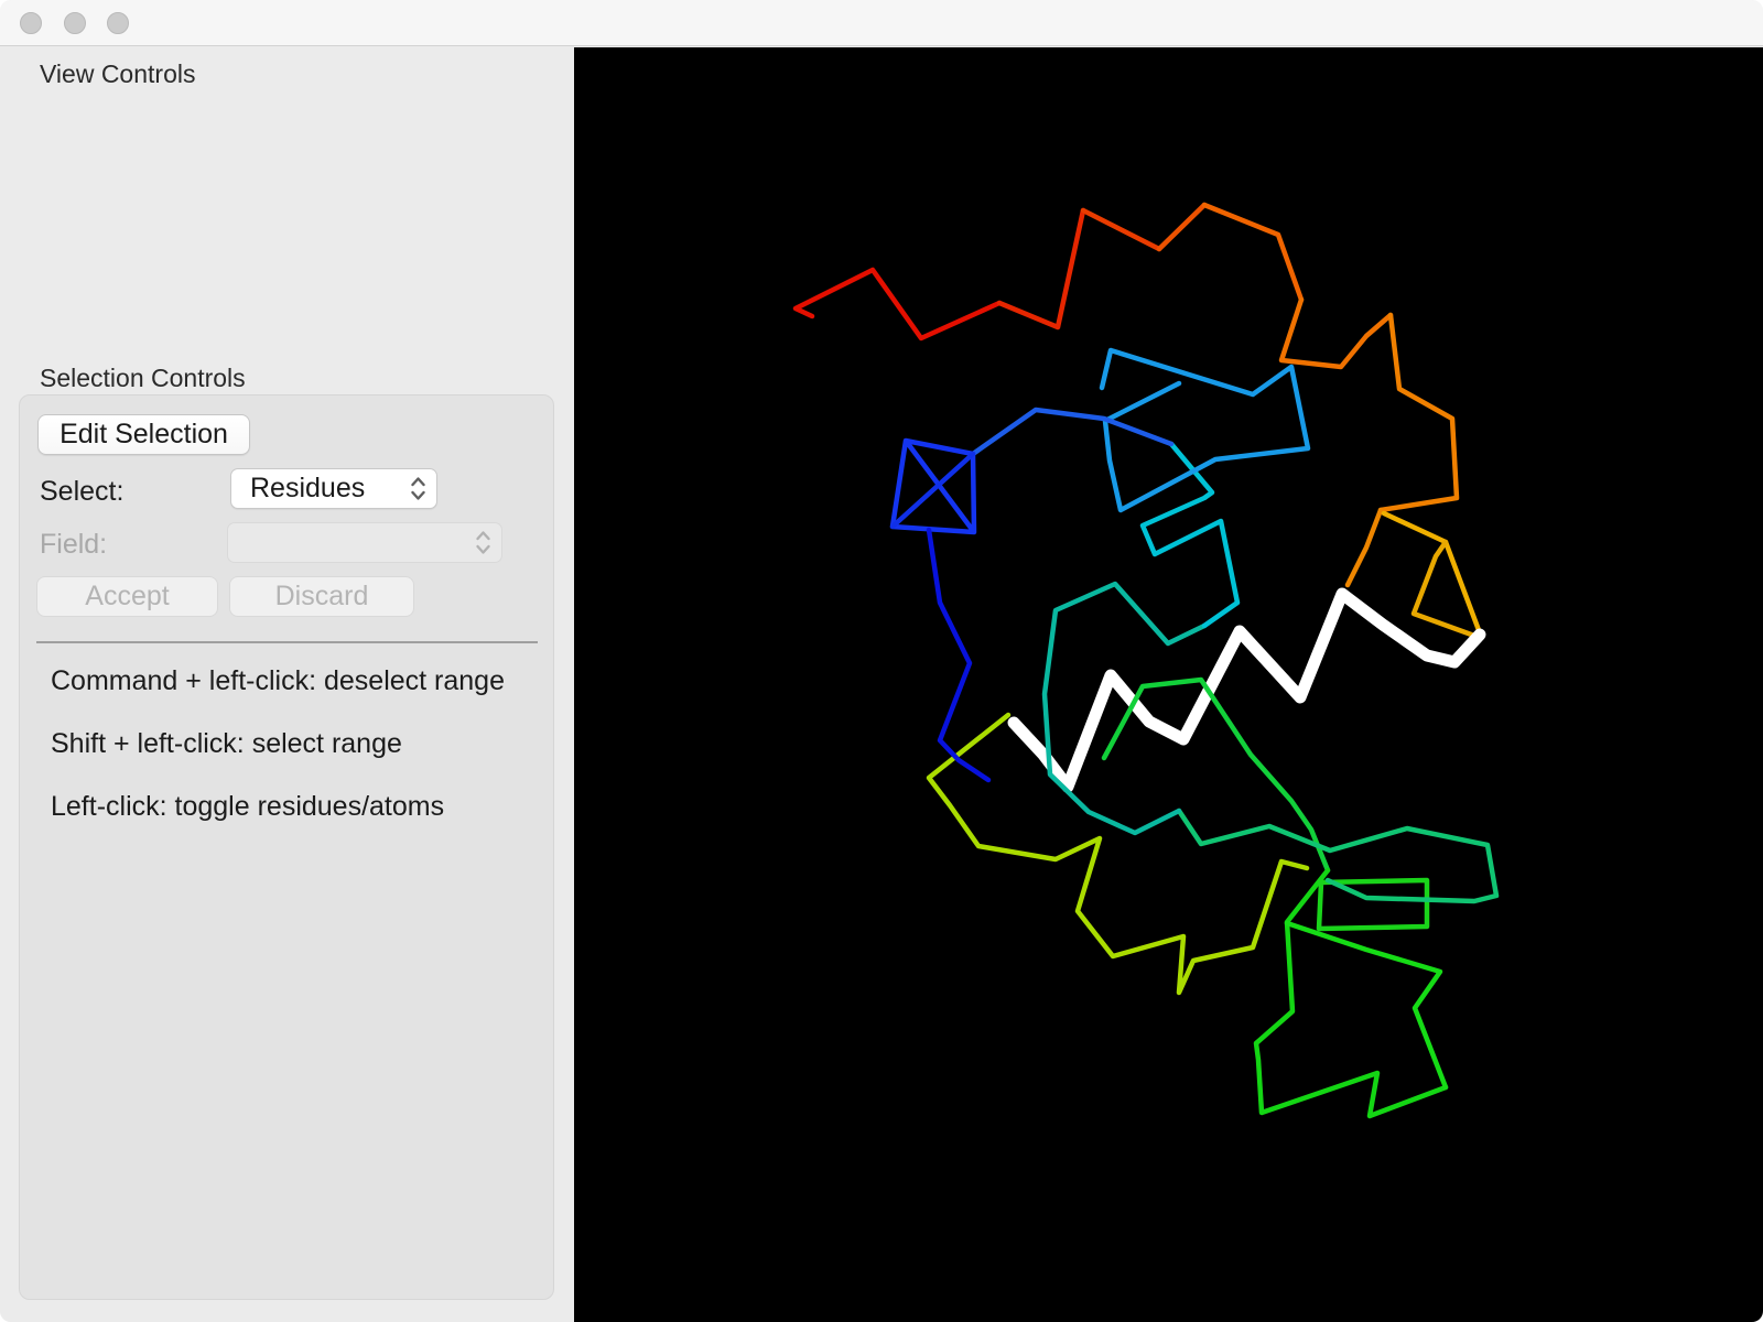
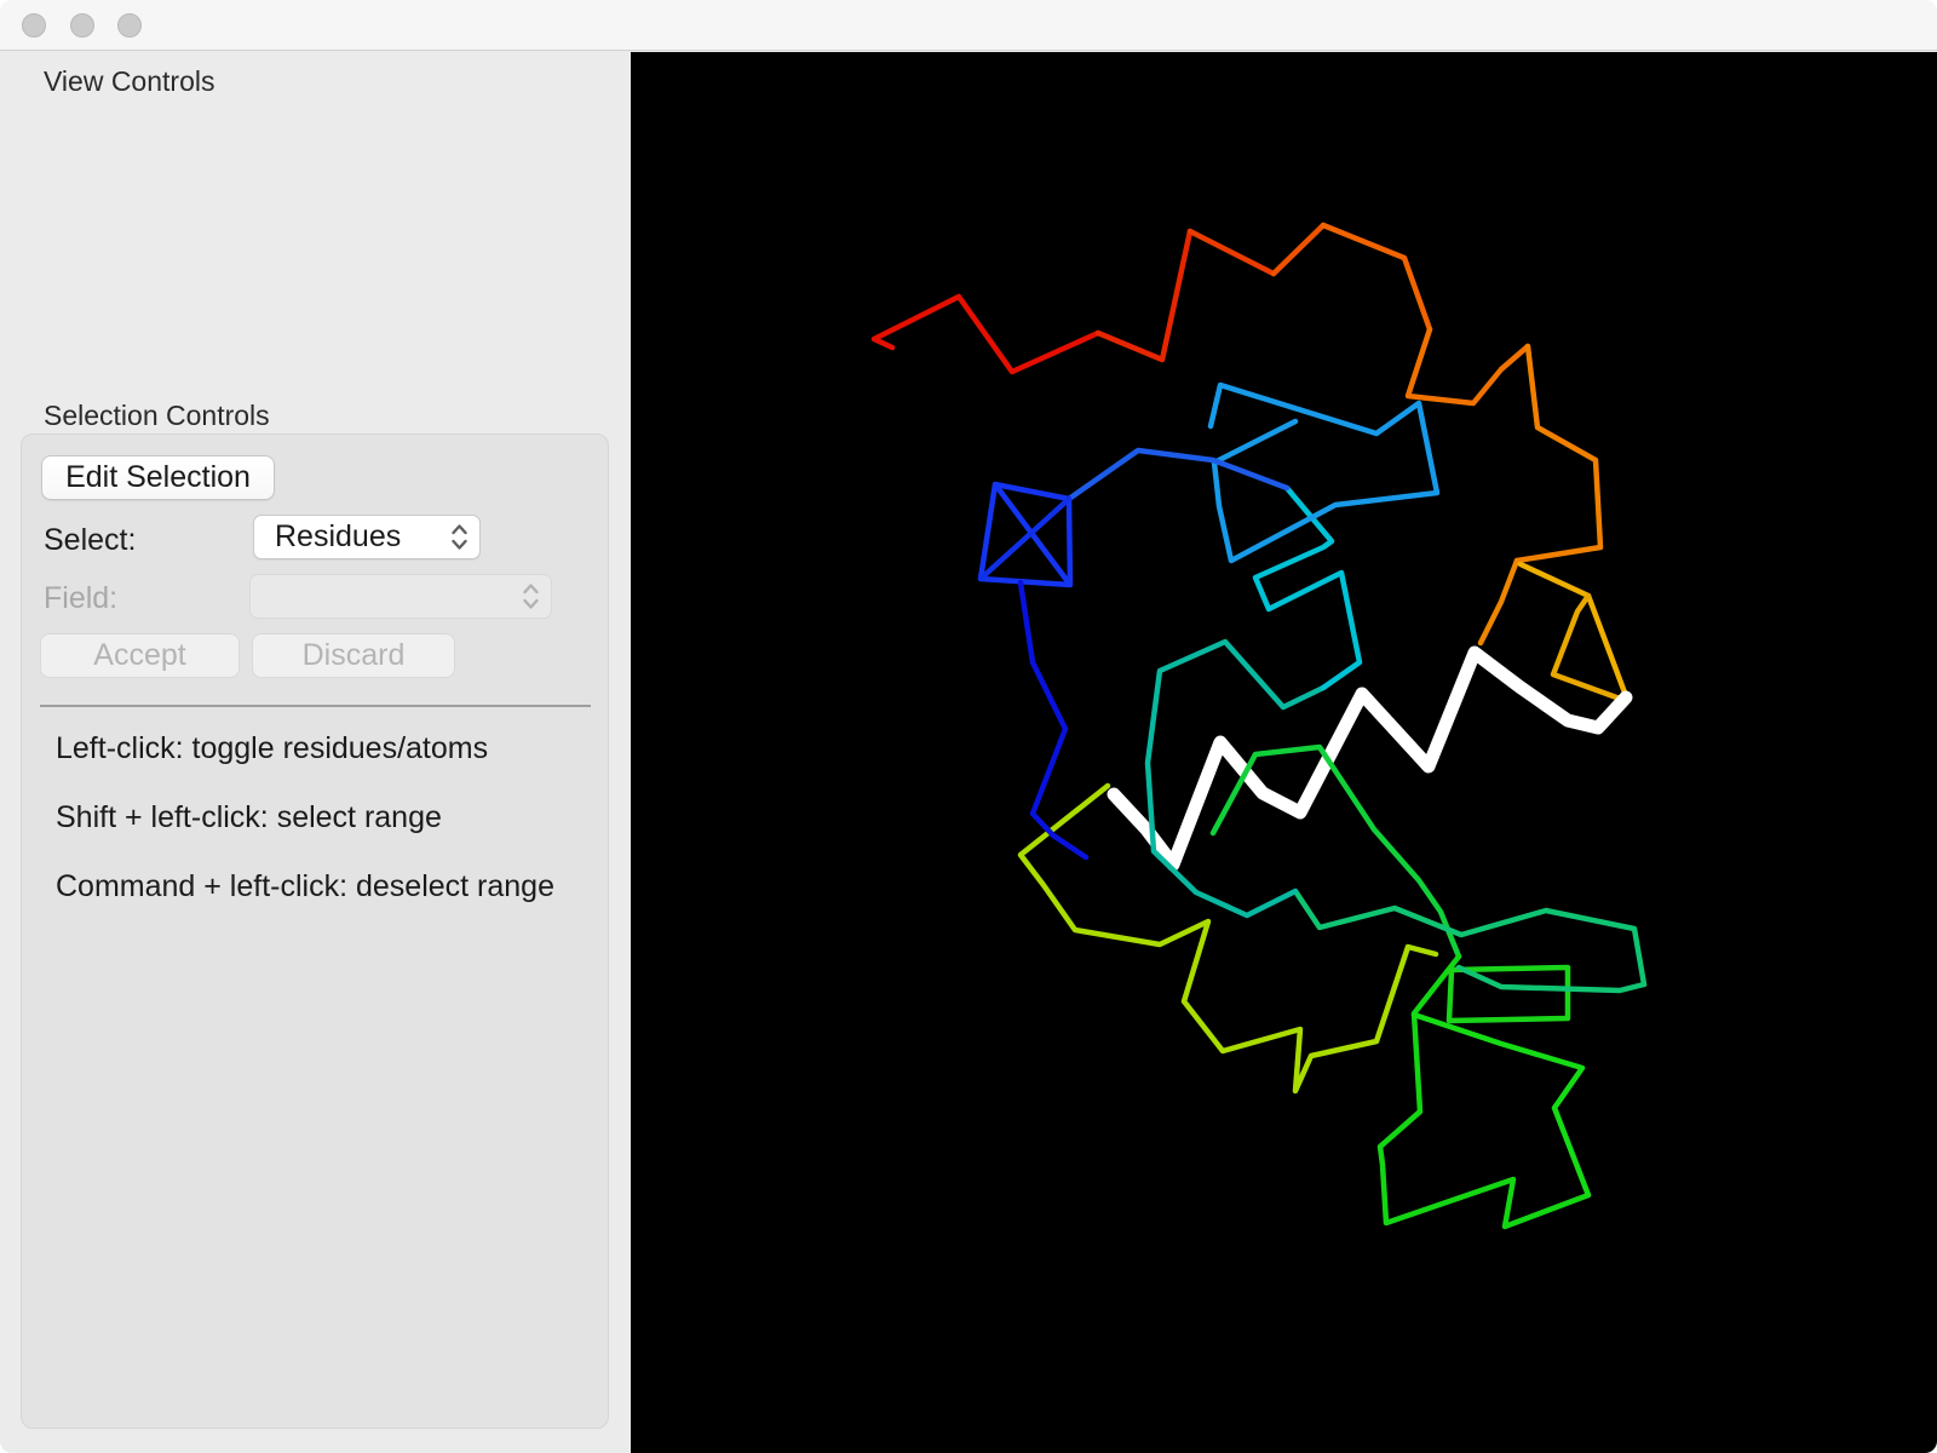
  View Controls
  Selection Controls
  Edit Selection
  Select:
  Residues
  Field:
  Accept
  Discard
- Command + left-click: deselect range
+ Left-click: toggle residues/atoms
  Shift + left-click: select range
- Left-click: toggle residues/atoms
+ Command + left-click: deselect range
